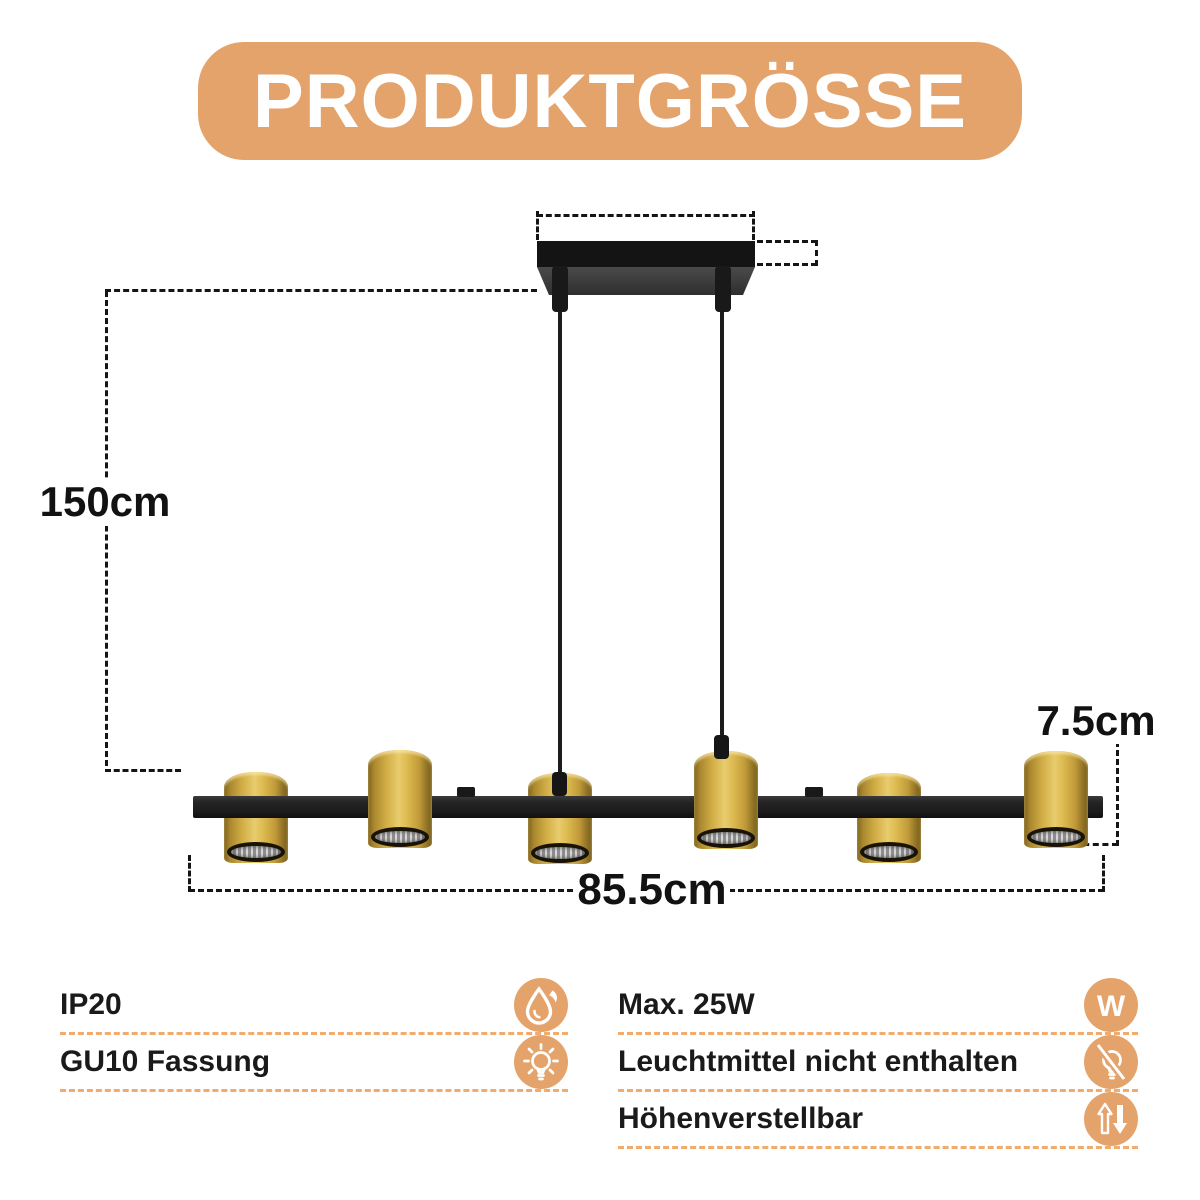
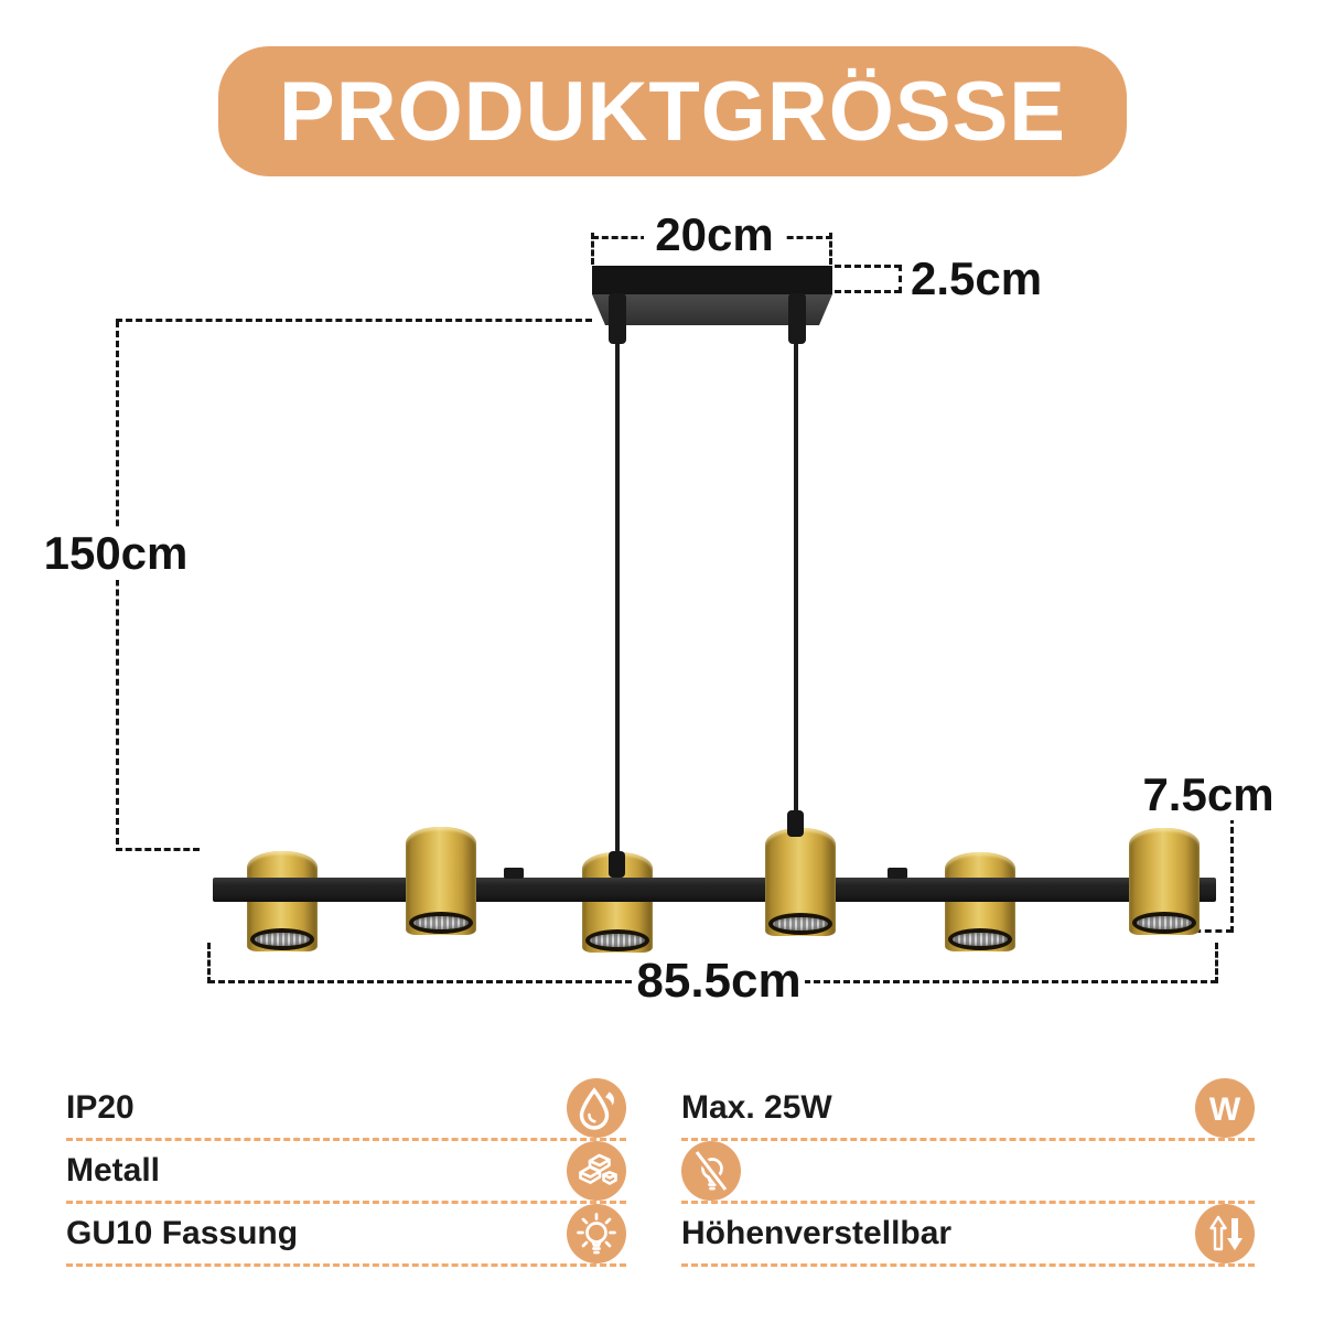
  PRODUKTGRÖSSE
+ 20cm
+ 2.5cm
  150cm
  7.5cm
  85.5cm
  IP20
+ Metall
  GU10 Fassung
  Max. 25W
  W
- Leuchtmittel nicht enthalten
  Höhenverstellbar
